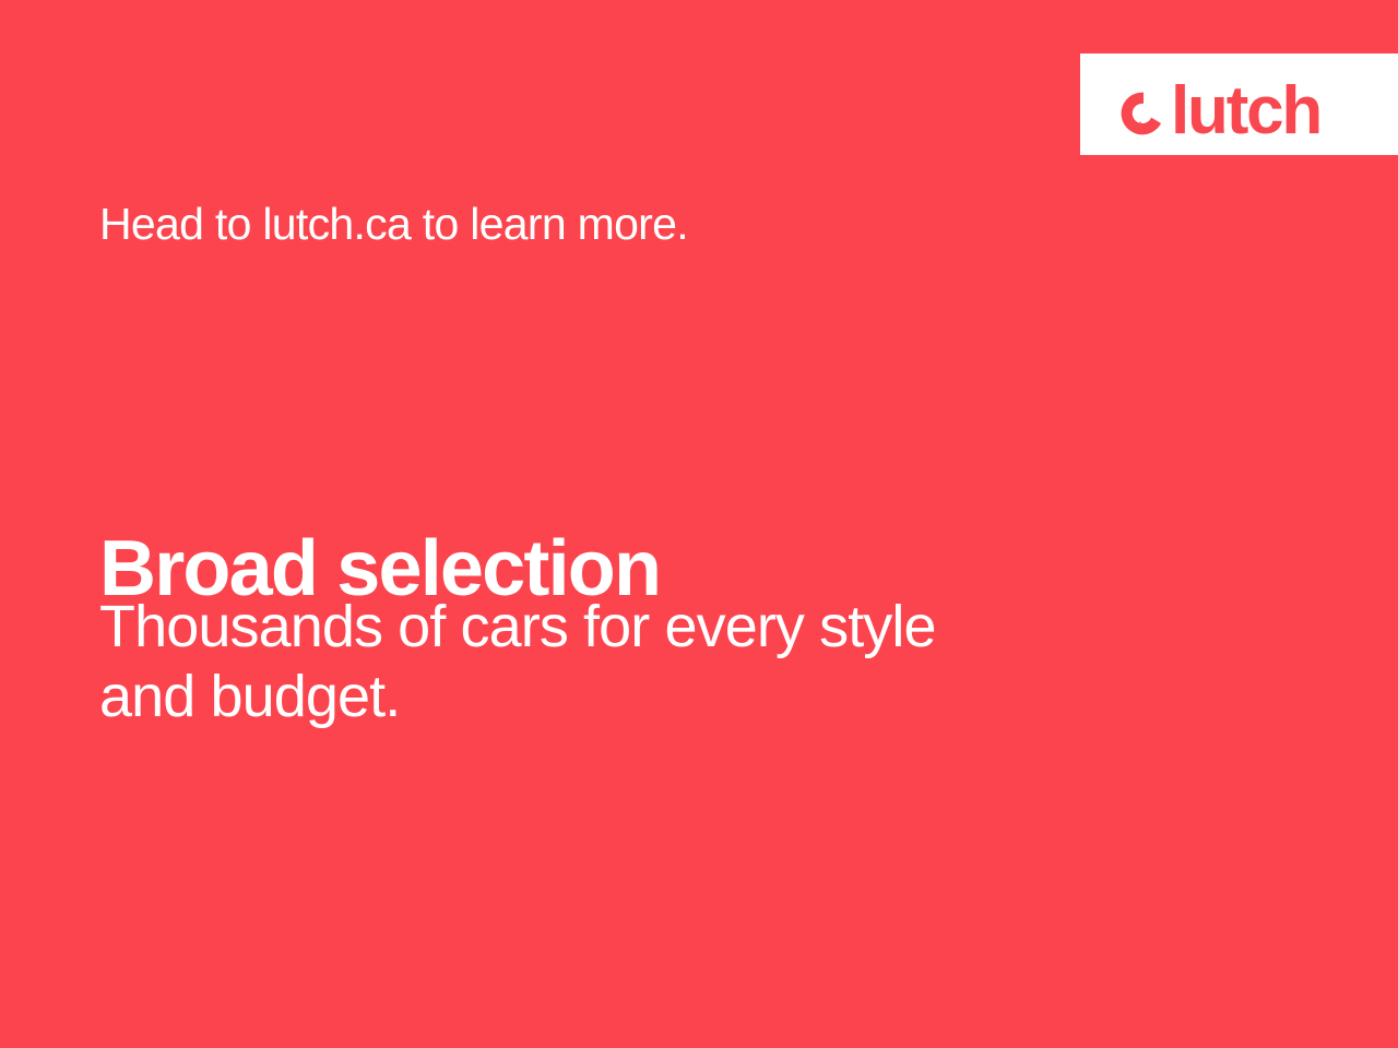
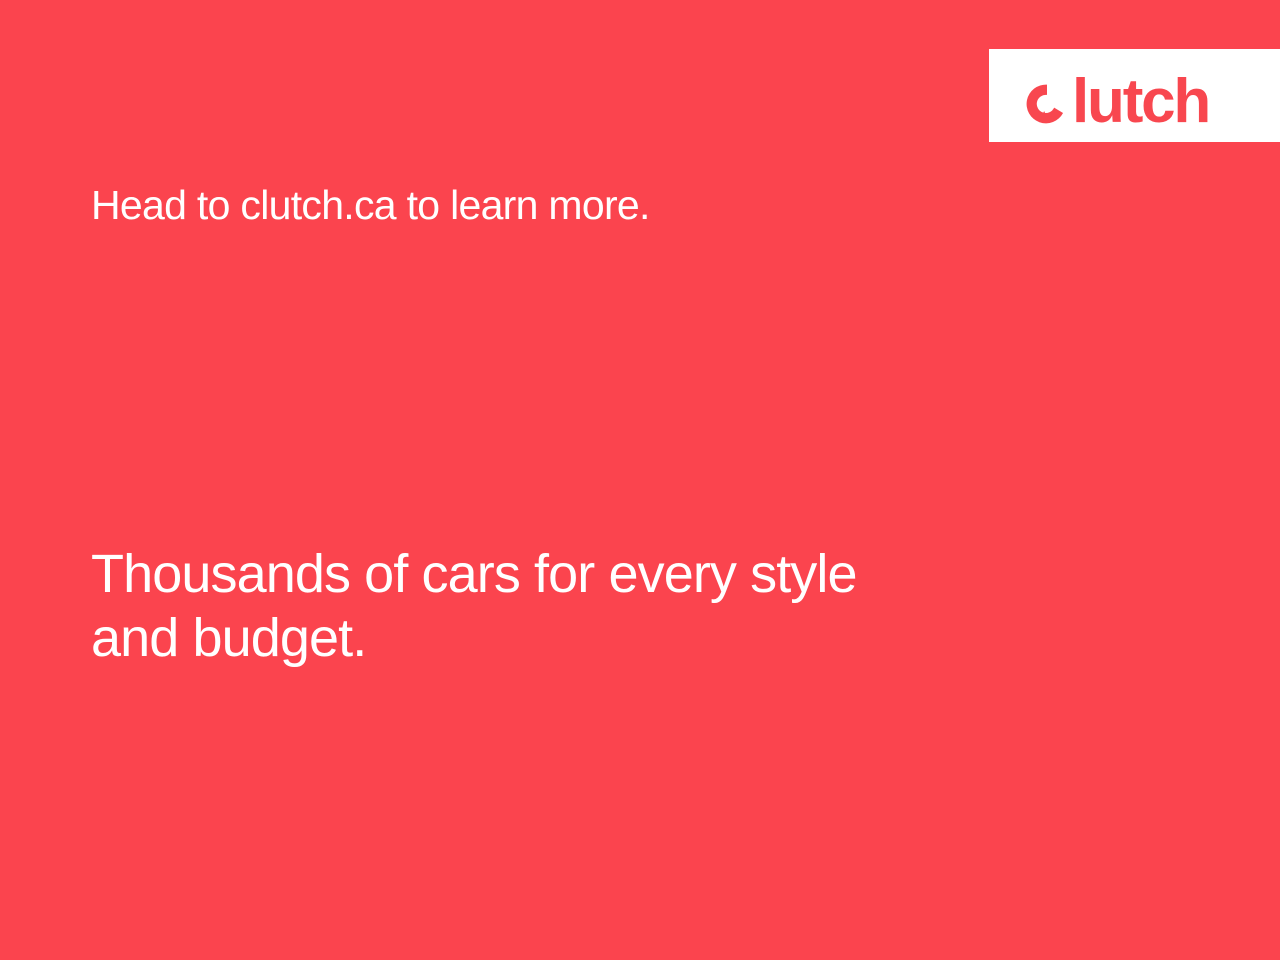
  lutch
- Head to lutch.ca to learn more.
+ Head to clutch.ca to learn more.
- Broad selection
  Thousands of cars for every style
  and budget.
